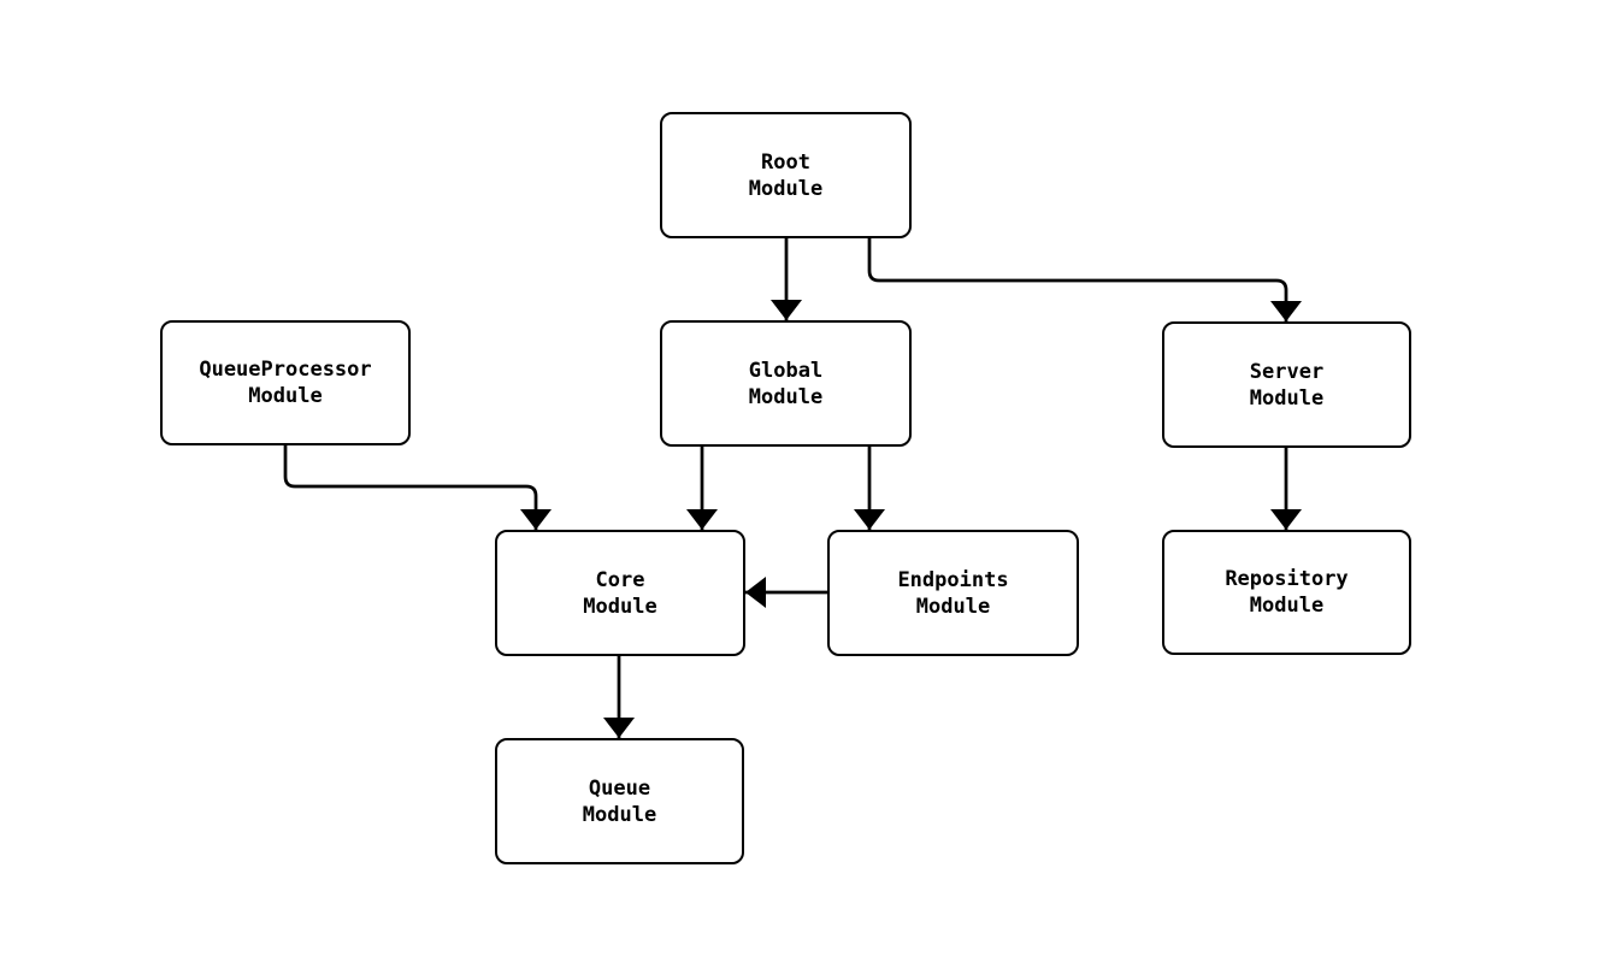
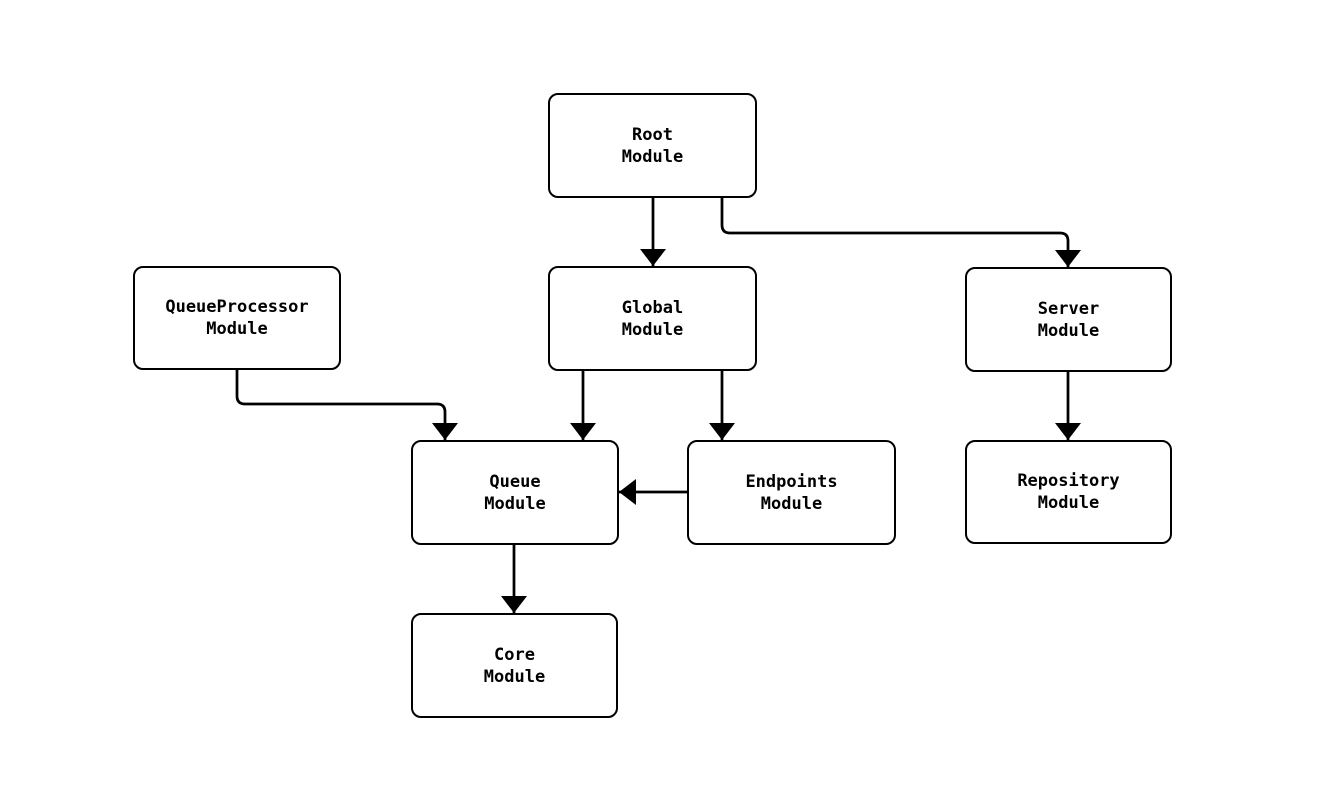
  Root
  Module
  QueueProcessor
  Module
  Global
  Module
  Server
  Module
- Core
+ Queue
  Module
  Endpoints
  Module
  Repository
  Module
- Queue
+ Core
  Module
